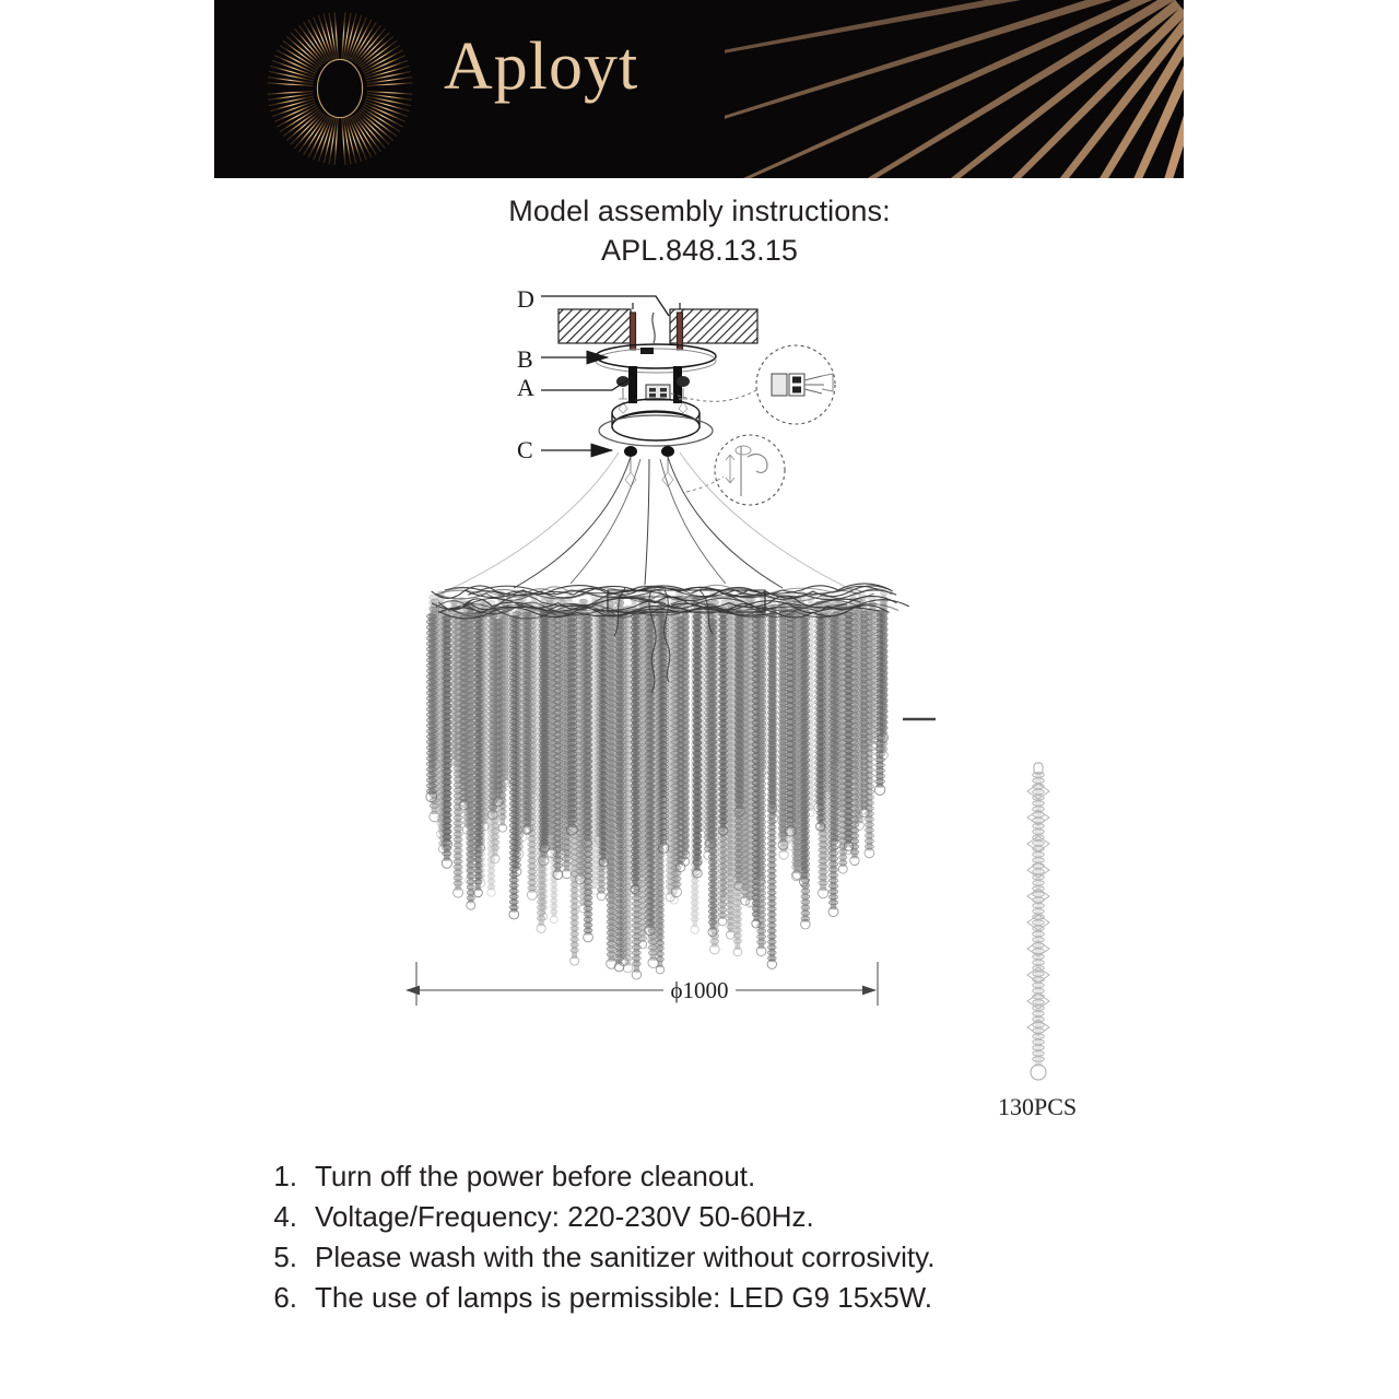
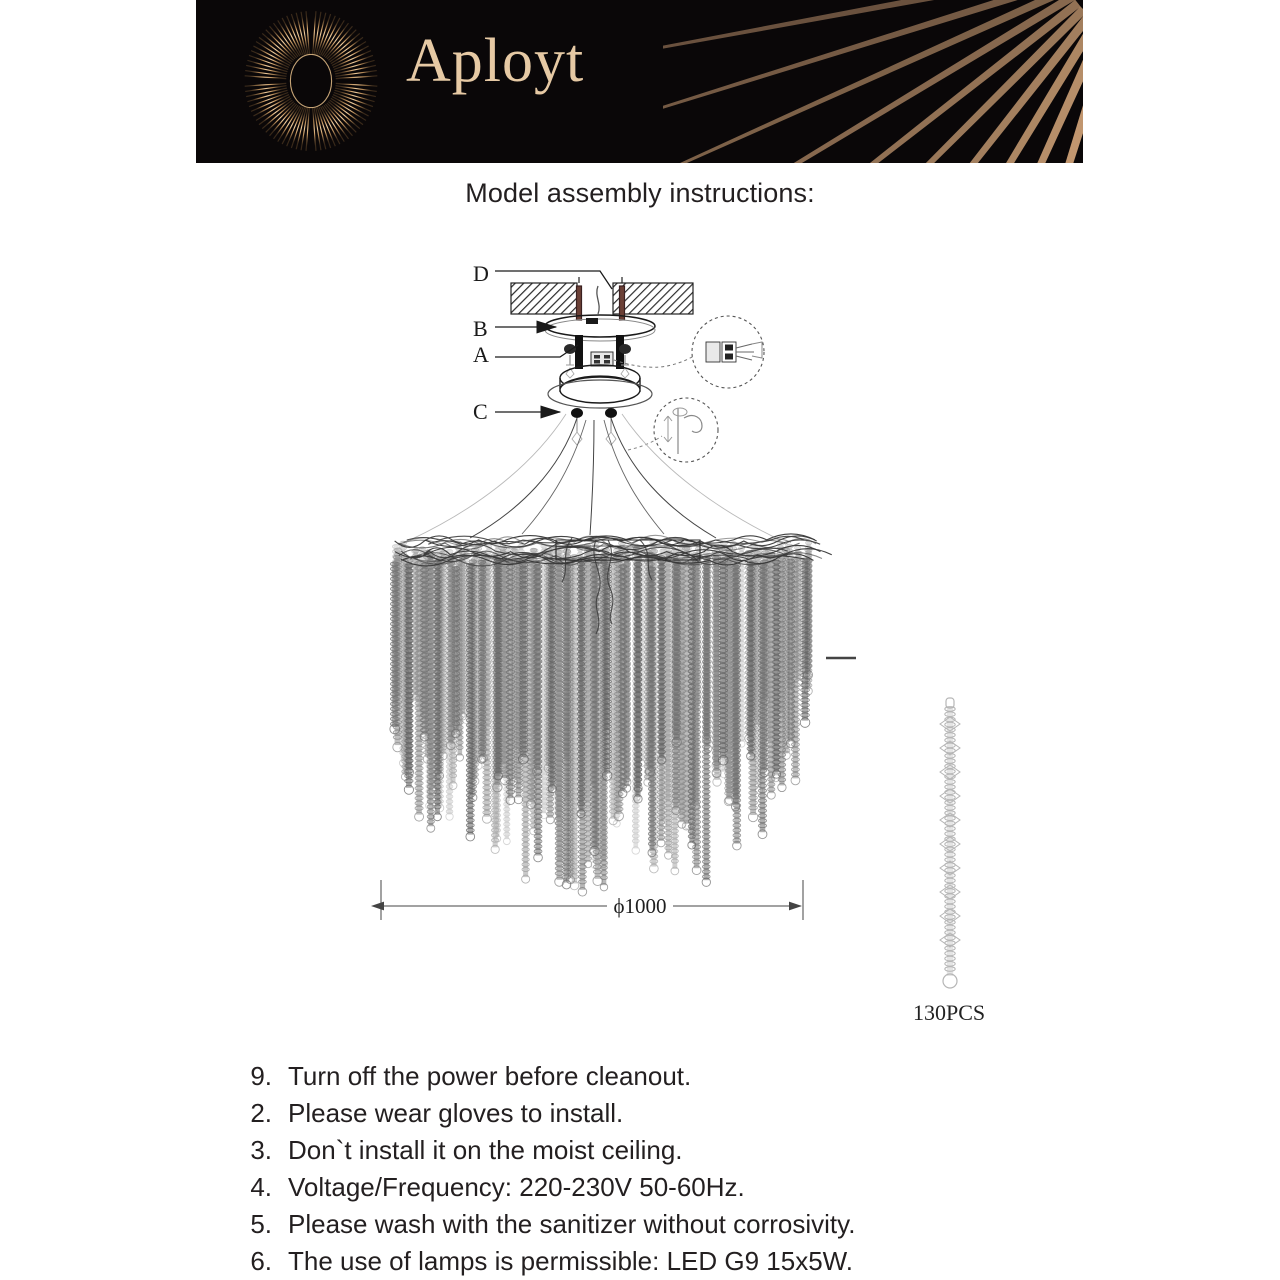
  Aployt
  Model assembly instructions:
- APL.848.13.15
  D
  B
  A
  C
  ϕ1000
  130PCS
- 1.
+ 9.
  Turn off the power before cleanout.
+ 2.
+ Please wear gloves to install.
+ 3.
+ Don`t install it on the moist ceiling.
  4.
  Voltage/Frequency: 220-230V 50-60Hz.
  5.
  Please wash with the sanitizer without corrosivity.
  6.
  The use of lamps is permissible: LED G9 15x5W.
